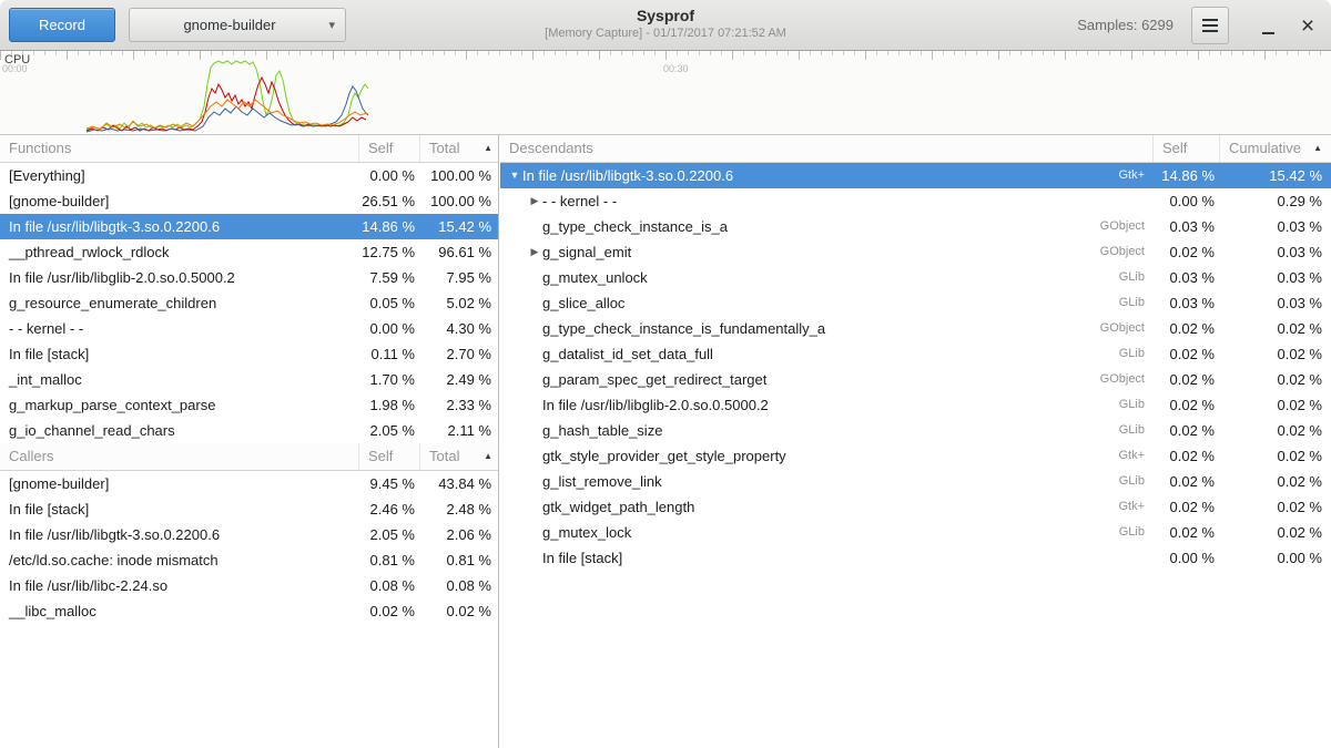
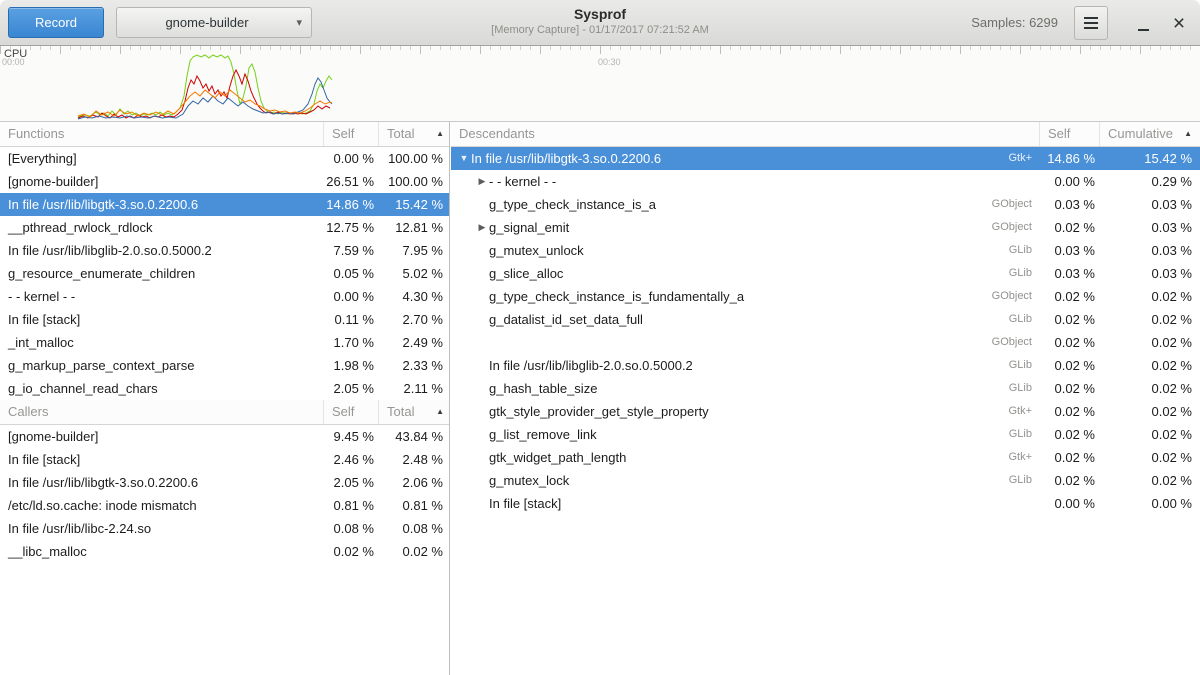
  Record
  gnome-builder
  ▾
  Sysprof
  [Memory Capture] - 01/17/2017 07:21:52 AM
  Samples: 6299
  ×
  CPU
  00:00
  00:30
  Functions
  Self
  Total
  ▲
  [Everything]
  0.00 %
  100.00 %
  [gnome-builder]
  26.51 %
  100.00 %
  In file /usr/lib/libgtk-3.so.0.2200.6
  14.86 %
  15.42 %
  __pthread_rwlock_rdlock
  12.75 %
- 96.61 %
+ 12.81 %
  In file /usr/lib/libglib-2.0.so.0.5000.2
  7.59 %
  7.95 %
  g_resource_enumerate_children
  0.05 %
  5.02 %
  - - kernel - -
  0.00 %
  4.30 %
  In file [stack]
  0.11 %
  2.70 %
  _int_malloc
  1.70 %
  2.49 %
  g_markup_parse_context_parse
  1.98 %
  2.33 %
  g_io_channel_read_chars
  2.05 %
  2.11 %
  Callers
  Self
  Total
  ▲
  [gnome-builder]
  9.45 %
  43.84 %
  In file [stack]
  2.46 %
  2.48 %
  In file /usr/lib/libgtk-3.so.0.2200.6
  2.05 %
  2.06 %
  /etc/ld.so.cache: inode mismatch
  0.81 %
  0.81 %
  In file /usr/lib/libc-2.24.so
  0.08 %
  0.08 %
  __libc_malloc
  0.02 %
  0.02 %
  Descendants
  Self
  Cumulative
  ▲
  ▼
  In file /usr/lib/libgtk-3.so.0.2200.6
  Gtk+
  14.86 %
  15.42 %
  ▶
  - - kernel - -
  0.00 %
  0.29 %
  g_type_check_instance_is_a
  GObject
  0.03 %
  0.03 %
  ▶
  g_signal_emit
  GObject
  0.02 %
  0.03 %
  g_mutex_unlock
  GLib
  0.03 %
  0.03 %
  g_slice_alloc
  GLib
  0.03 %
  0.03 %
  g_type_check_instance_is_fundamentally_a
  GObject
  0.02 %
  0.02 %
  g_datalist_id_set_data_full
  GLib
  0.02 %
  0.02 %
- g_param_spec_get_redirect_target
  GObject
  0.02 %
  0.02 %
  In file /usr/lib/libglib-2.0.so.0.5000.2
  GLib
  0.02 %
  0.02 %
  g_hash_table_size
  GLib
  0.02 %
  0.02 %
  gtk_style_provider_get_style_property
  Gtk+
  0.02 %
  0.02 %
  g_list_remove_link
  GLib
  0.02 %
  0.02 %
  gtk_widget_path_length
  Gtk+
  0.02 %
  0.02 %
  g_mutex_lock
  GLib
  0.02 %
  0.02 %
  In file [stack]
  0.00 %
  0.00 %
